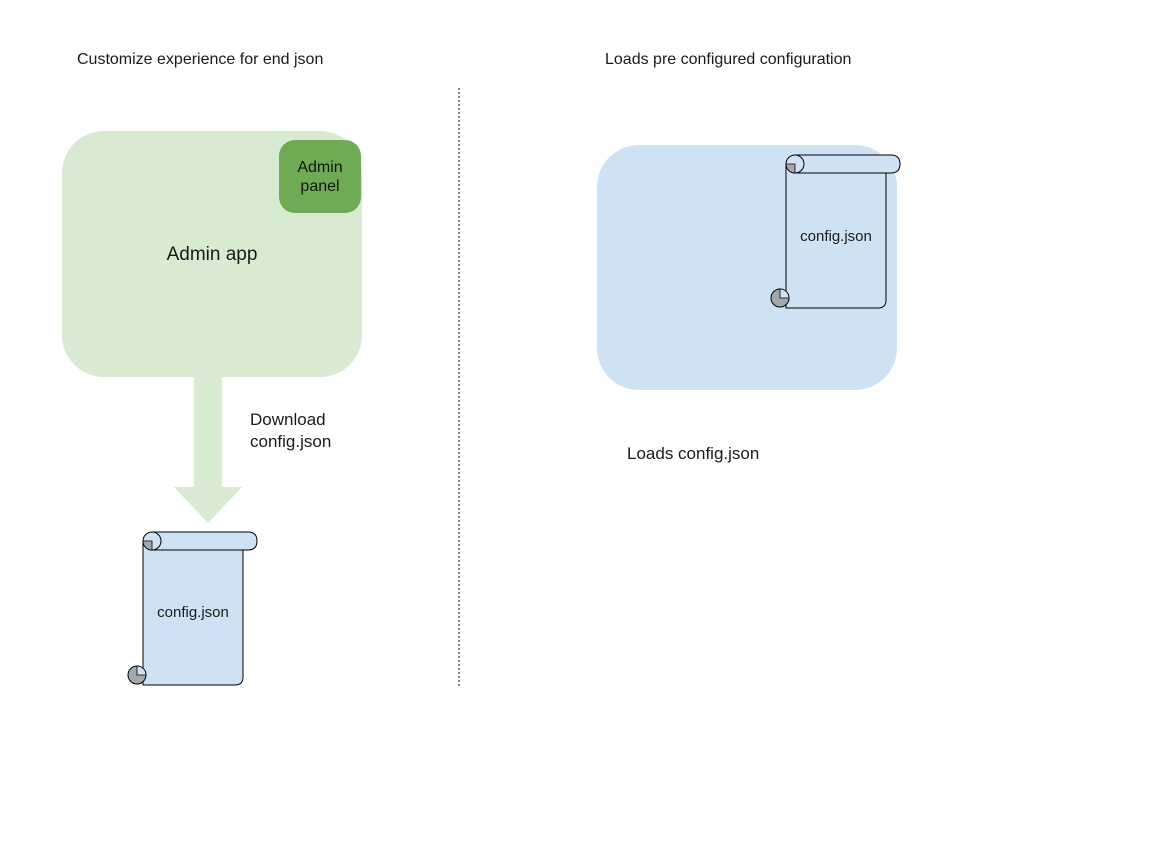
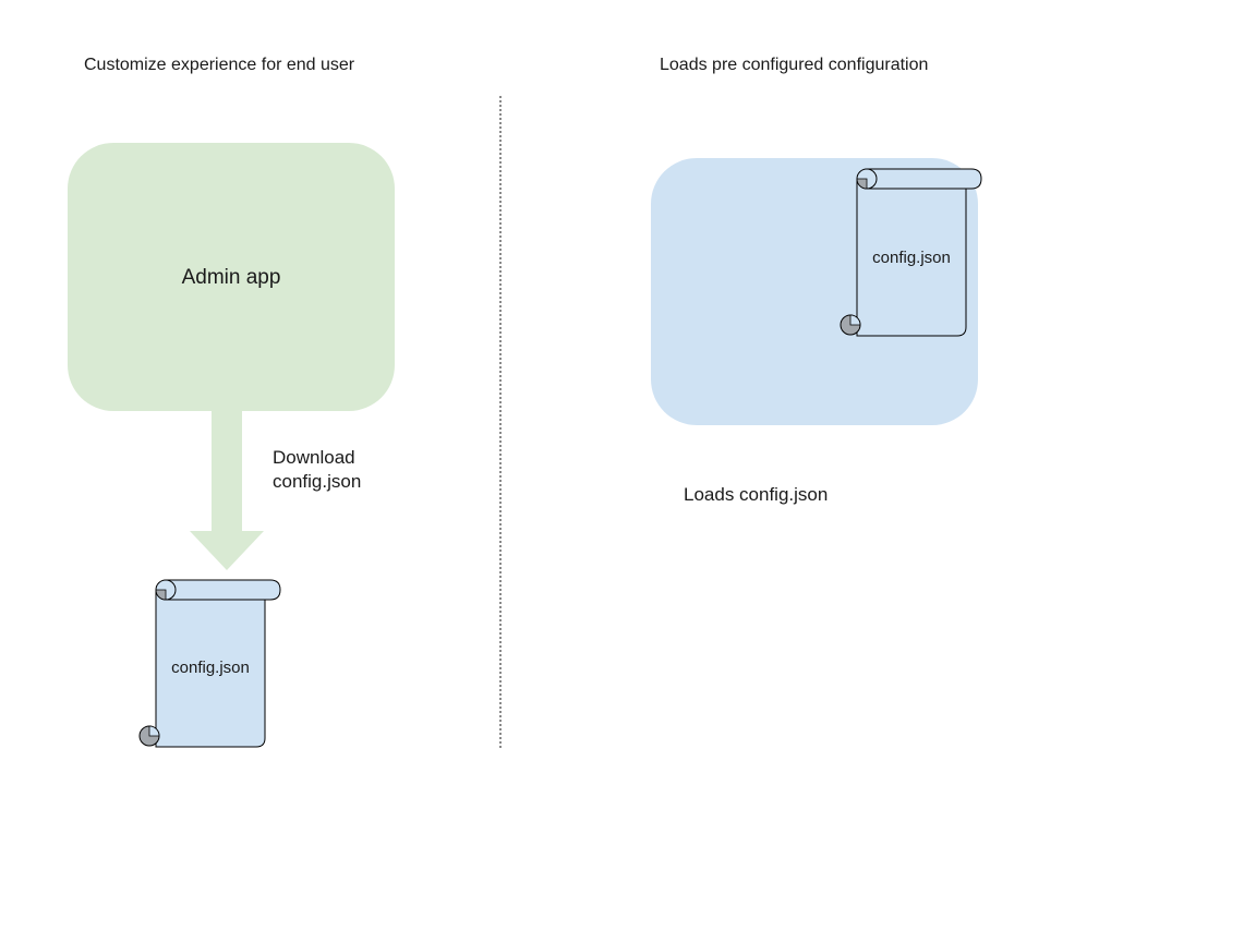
- Customize experience for end json
+ Customize experience for end user
  Loads pre configured configuration
  Admin app
- Admin panel
  Download config.json
  config.json
  config.json
  Loads config.json
